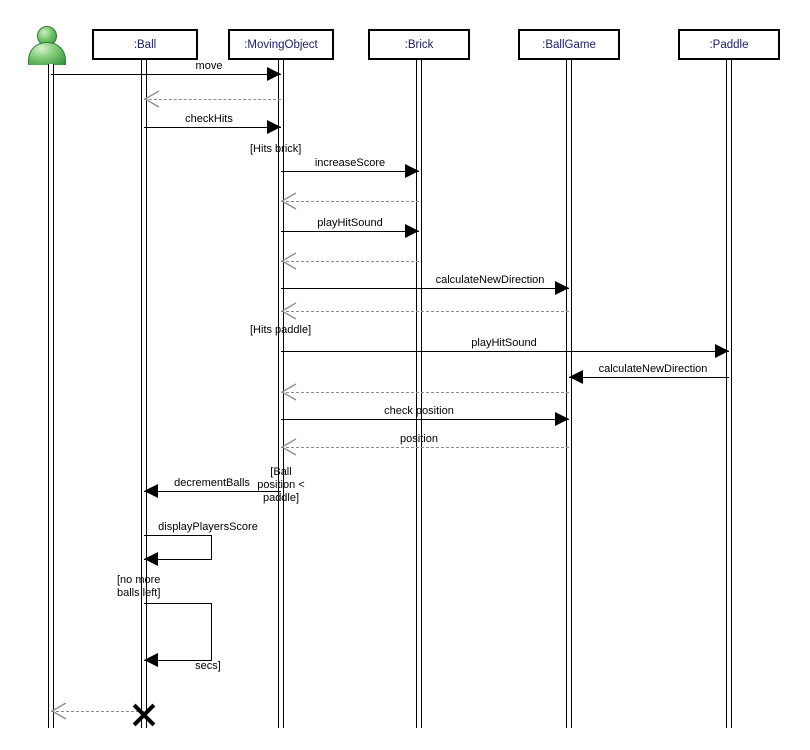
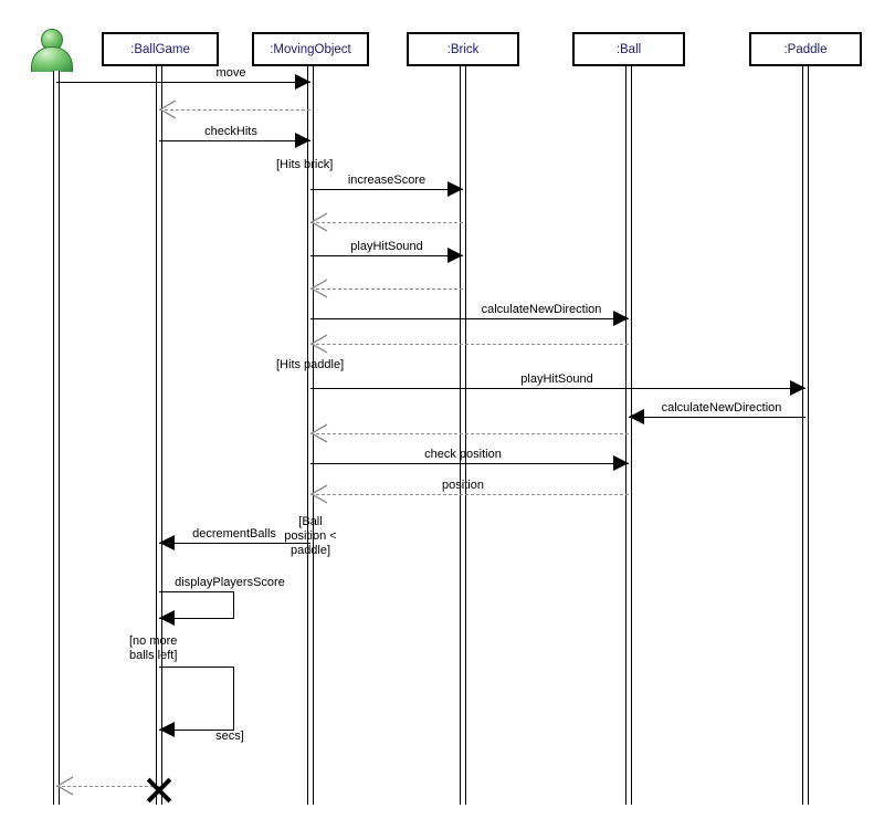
- :Ball
+ :BallGame
  :MovingObject
  :Brick
- :BallGame
+ :Ball
  :Paddle
  move
  checkHits
  increaseScore
  playHitSound
  calculateNewDirection
  playHitSound
  calculateNewDirection
  check position
  position
  decrementBalls
  displayPlayersScore
  secs]
  [Hits brick]
  [Hits paddle]
  [Ball
  position <
  paddle]
  [no more
  balls left]
